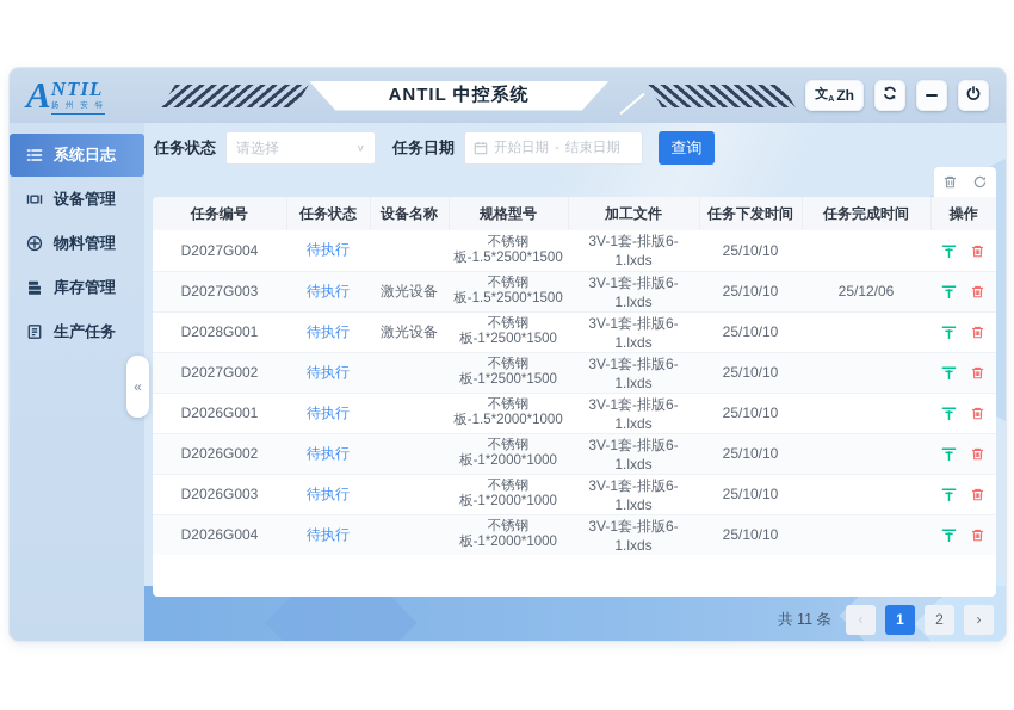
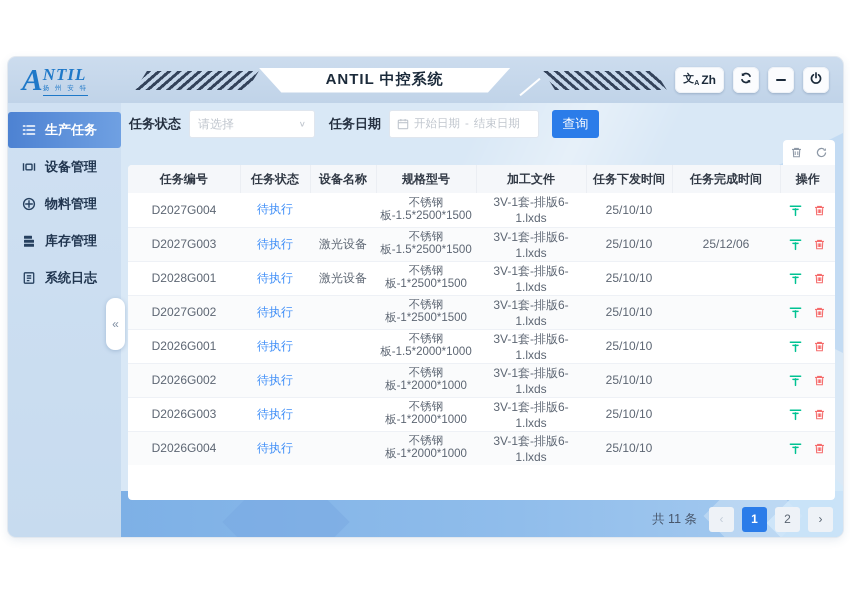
  A
  NTIL
  ANTIL 中控系统
  Zh
- 系统日志
+ 生产任务
  设备管理
  物料管理
  库存管理
- 生产任务
+ 系统日志
  «
  任务状态
  请选择
  ∨
  任务日期
  开始日期
  -
  结束日期
  查询
  任务编号	任务状态	设备名称	规格型号	加工文件	任务下发时间	任务完成时间	操作
  D2027G004	待执行		不锈钢板-1.5*2500*1500	3V-1套-排版6-1.lxds	25/10/10
  D2027G003	待执行	激光设备	不锈钢板-1.5*2500*1500	3V-1套-排版6-1.lxds	25/10/10	25/12/06
  D2028G001	待执行	激光设备	不锈钢板-1*2500*1500	3V-1套-排版6-1.lxds	25/10/10
  D2027G002	待执行		不锈钢板-1*2500*1500	3V-1套-排版6-1.lxds	25/10/10
  D2026G001	待执行		不锈钢板-1.5*2000*1000	3V-1套-排版6-1.lxds	25/10/10
  D2026G002	待执行		不锈钢板-1*2000*1000	3V-1套-排版6-1.lxds	25/10/10
  D2026G003	待执行		不锈钢板-1*2000*1000	3V-1套-排版6-1.lxds	25/10/10
  D2026G004	待执行		不锈钢板-1*2000*1000	3V-1套-排版6-1.lxds	25/10/10
  共 11 条
  ‹
  1
  2
  ›
